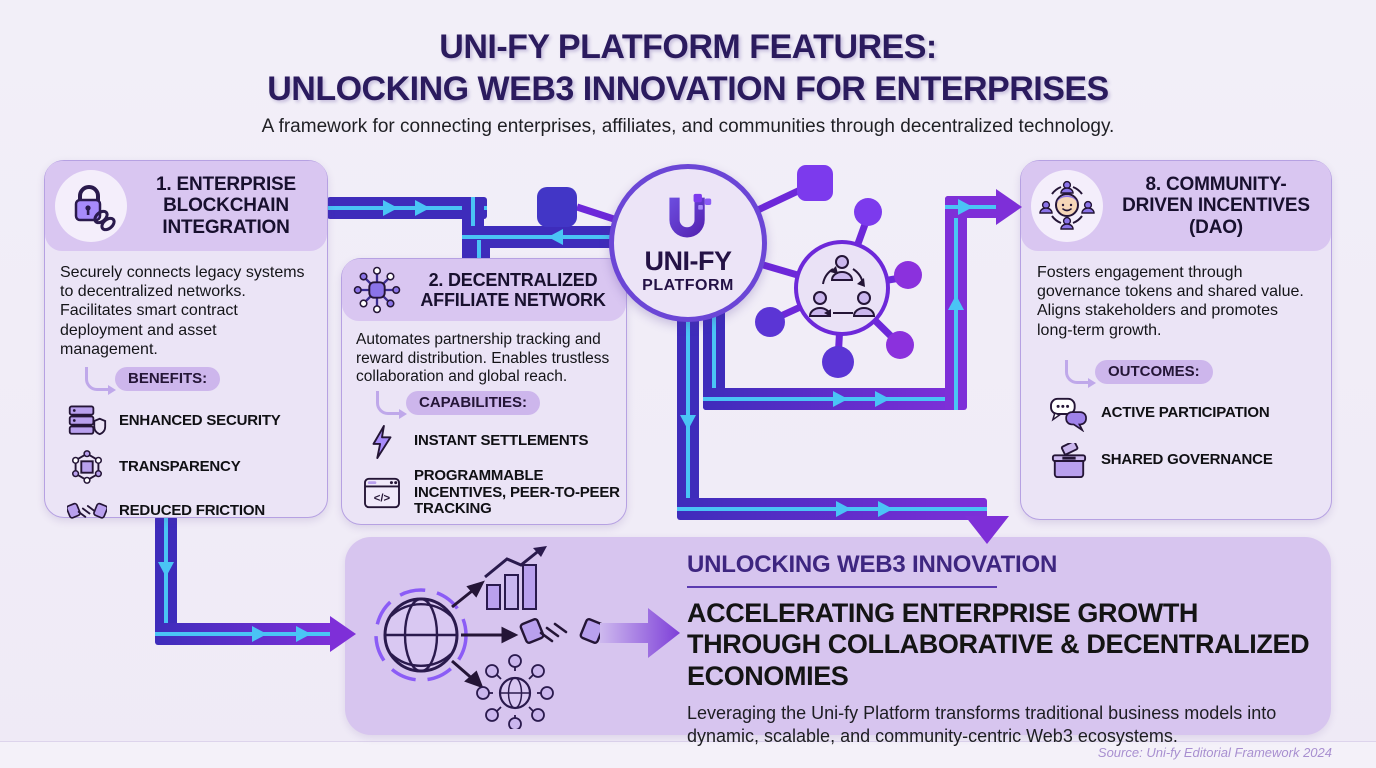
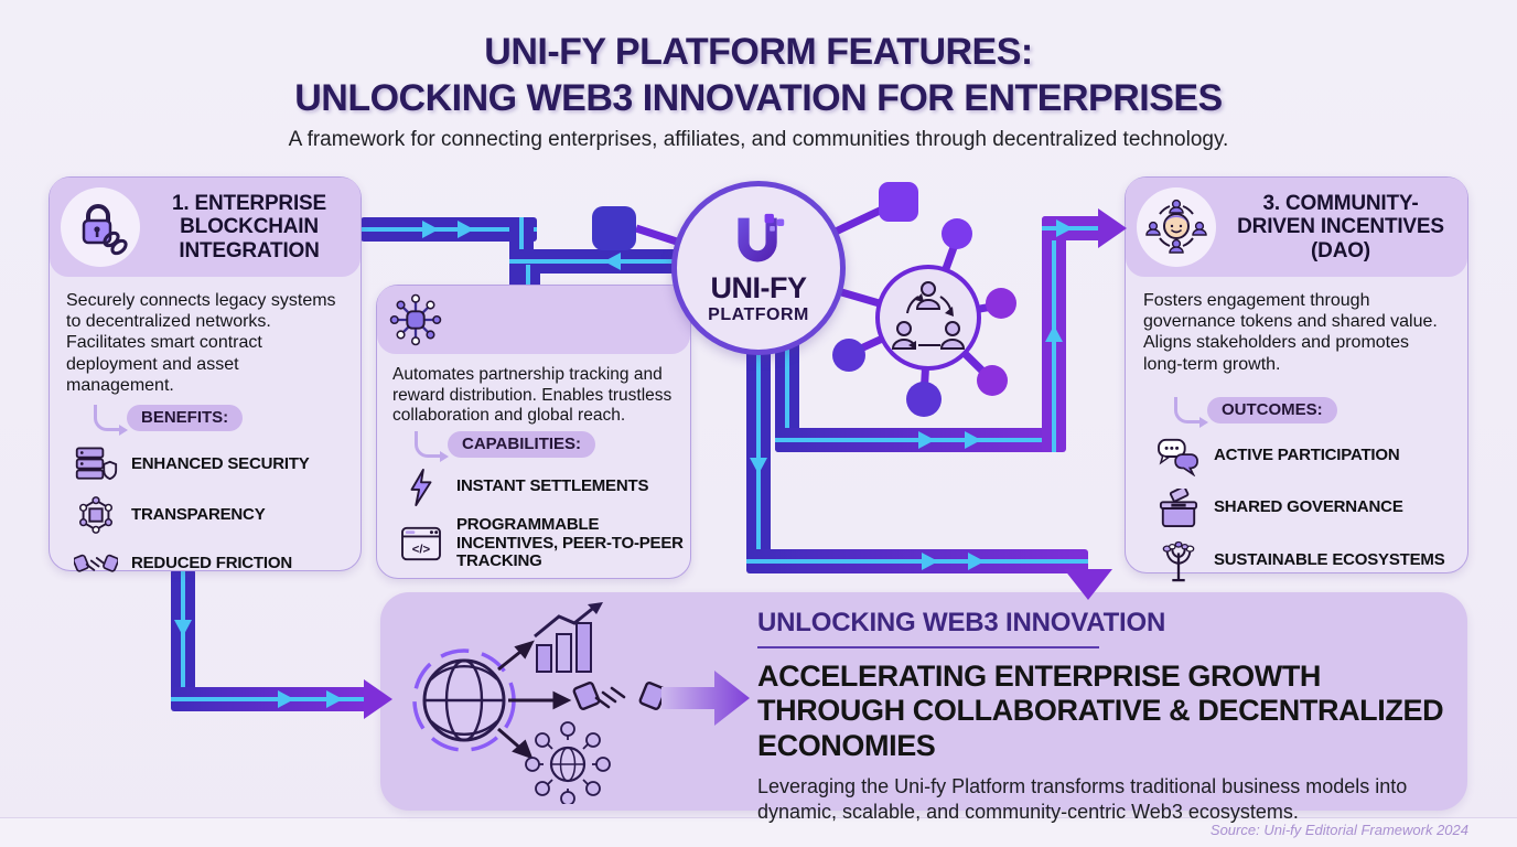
  UNI-FY PLATFORM FEATURES:
  UNLOCKING WEB3 INNOVATION FOR ENTERPRISES
  A framework for connecting enterprises, affiliates, and communities through decentralized technology.
  UNI-FY
  PLATFORM
  1. ENTERPRISE BLOCKCHAIN INTEGRATION
  Securely connects legacy systems to decentralized networks. Facilitates smart contract deployment and asset management.
  BENEFITS:
  ENHANCED SECURITY
  TRANSPARENCY
  REDUCED FRICTION
- 2. DECENTRALIZED AFFILIATE NETWORK
  Automates partnership tracking and reward distribution. Enables trustless collaboration and global reach.
  CAPABILITIES:
  INSTANT SETTLEMENTS
  </>
  PROGRAMMABLE INCENTIVES, PEER-TO-PEER TRACKING
- 8. COMMUNITY-DRIVEN INCENTIVES (DAO)
+ 3. COMMUNITY-DRIVEN INCENTIVES (DAO)
  Fosters engagement through governance tokens and shared value. Aligns stakeholders and promotes long-term growth.
  OUTCOMES:
  ACTIVE PARTICIPATION
  SHARED GOVERNANCE
+ SUSTAINABLE ECOSYSTEMS
  UNLOCKING WEB3 INNOVATION
  ACCELERATING ENTERPRISE GROWTH THROUGH COLLABORATIVE & DECENTRALIZED ECONOMIES
  Leveraging the Uni-fy Platform transforms traditional business models into dynamic, scalable, and community-centric Web3 ecosystems.
  Source: Uni-fy Editorial Framework 2024
